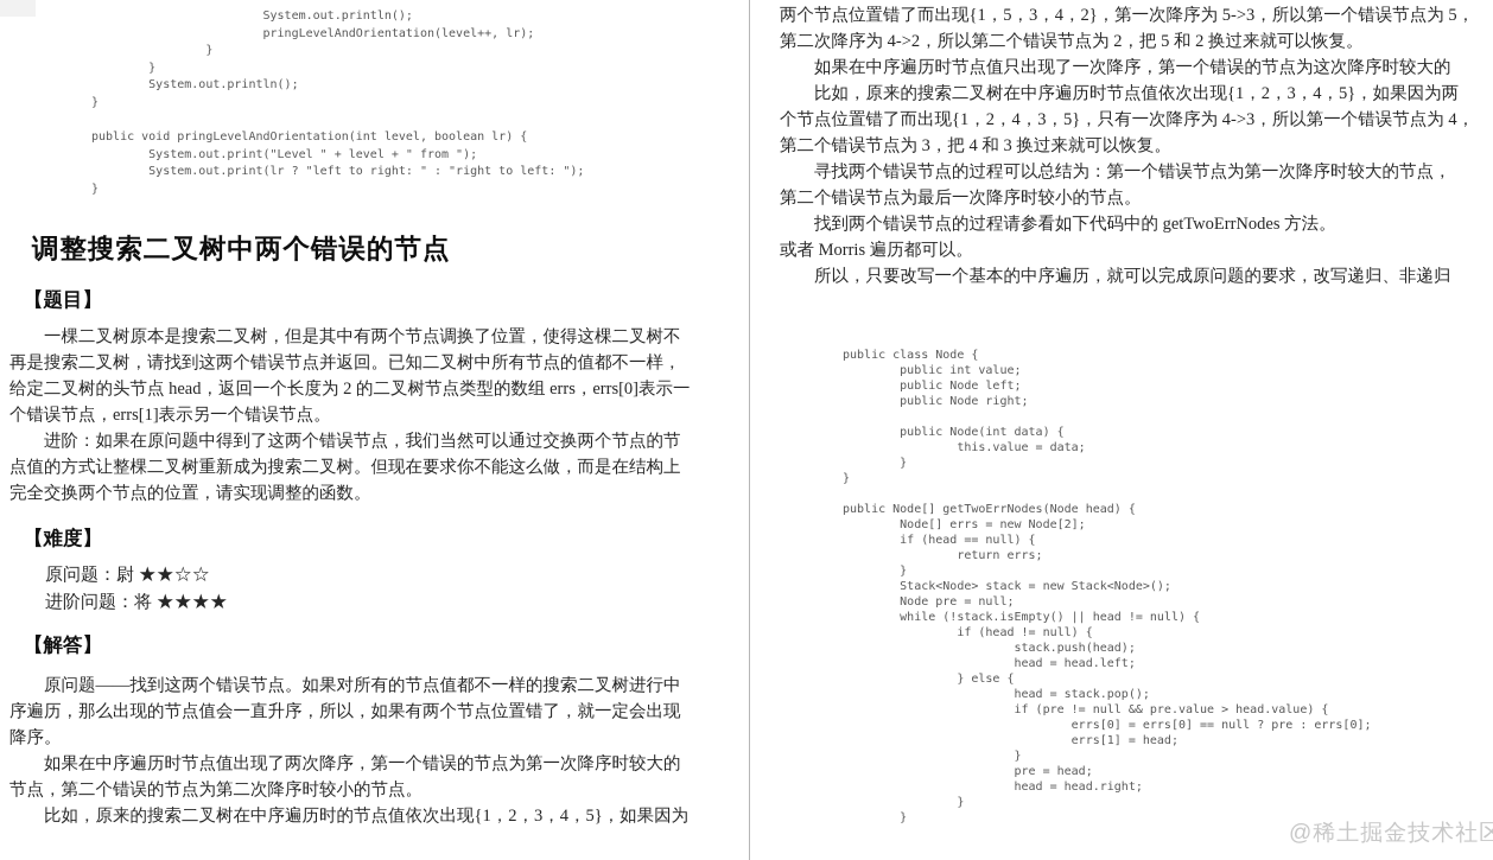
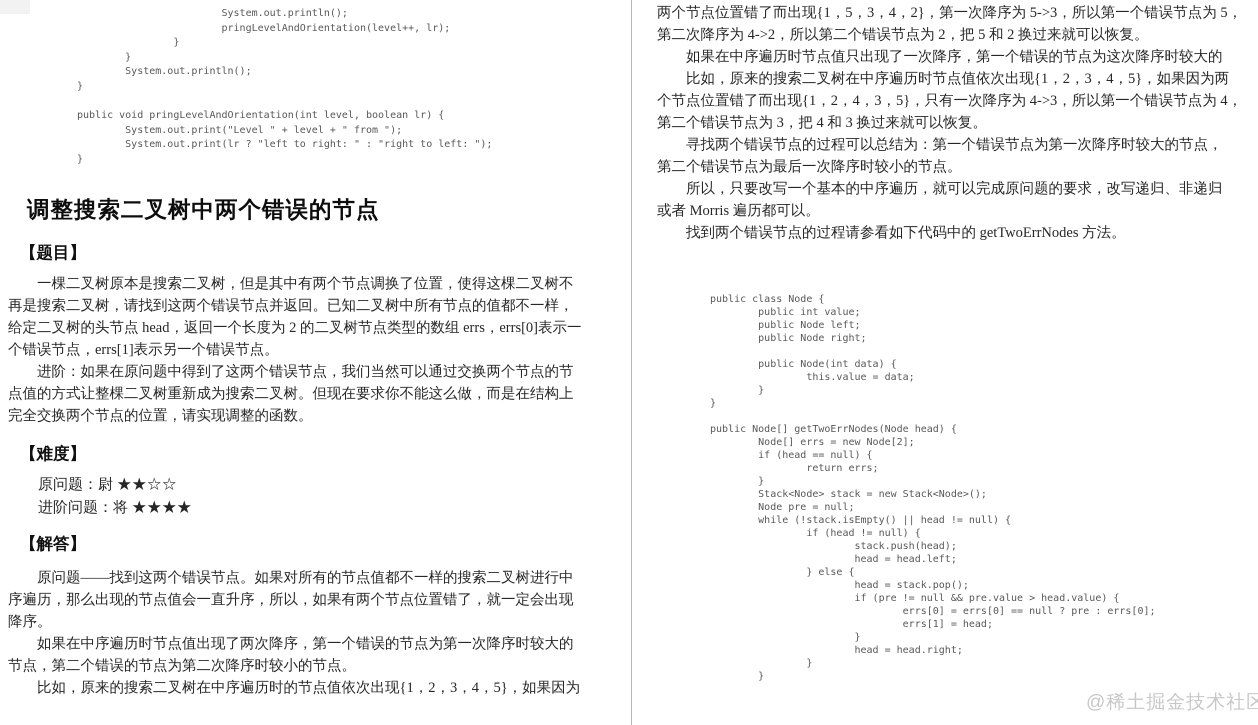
  System.out.println();
  pringLevelAndOrientation(level++, lr);
  }
  }
  System.out.println();
  }
  public void pringLevelAndOrientation(int level, boolean lr) {
  System.out.print("Level " + level + " from ");
  System.out.print(lr ? "left to right: " : "right to left: ");
  }
  调整搜索二叉树中两个错误的节点
  【题目】
  一棵二叉树原本是搜索二叉树，但是其中有两个节点调换了位置，使得这棵二叉树不
  再是搜索二叉树，请找到这两个错误节点并返回。已知二叉树中所有节点的值都不一样，
  给定二叉树的头节点 head，返回一个长度为 2 的二叉树节点类型的数组 errs，errs[0]表示一
  个错误节点，errs[1]表示另一个错误节点。
  进阶：如果在原问题中得到了这两个错误节点，我们当然可以通过交换两个节点的节
  点值的方式让整棵二叉树重新成为搜索二叉树。但现在要求你不能这么做，而是在结构上
  完全交换两个节点的位置，请实现调整的函数。
  【难度】
  原问题：尉 ★★☆☆
  进阶问题：将 ★★★★
  【解答】
  原问题——找到这两个错误节点。如果对所有的节点值都不一样的搜索二叉树进行中
  序遍历，那么出现的节点值会一直升序，所以，如果有两个节点位置错了，就一定会出现
  降序。
  如果在中序遍历时节点值出现了两次降序，第一个错误的节点为第一次降序时较大的
  节点，第二个错误的节点为第二次降序时较小的节点。
  比如，原来的搜索二叉树在中序遍历时的节点值依次出现{1，2，3，4，5}，如果因为
  两个节点位置错了而出现{1，5，3，4，2}，第一次降序为 5->3，所以第一个错误节点为 5，
  第二次降序为 4->2，所以第二个错误节点为 2，把 5 和 2 换过来就可以恢复。
  如果在中序遍历时节点值只出现了一次降序，第一个错误的节点为这次降序时较大的
  比如，原来的搜索二叉树在中序遍历时节点值依次出现{1，2，3，4，5}，如果因为两
  个节点位置错了而出现{1，2，4，3，5}，只有一次降序为 4->3，所以第一个错误节点为 4，
  第二个错误节点为 3，把 4 和 3 换过来就可以恢复。
  寻找两个错误节点的过程可以总结为：第一个错误节点为第一次降序时较大的节点，
  第二个错误节点为最后一次降序时较小的节点。
- 找到两个错误节点的过程请参看如下代码中的 getTwoErrNodes 方法。
+ 所以，只要改写一个基本的中序遍历，就可以完成原问题的要求，改写递归、非递归
  或者 Morris 遍历都可以。
- 所以，只要改写一个基本的中序遍历，就可以完成原问题的要求，改写递归、非递归
+ 找到两个错误节点的过程请参看如下代码中的 getTwoErrNodes 方法。
  public class Node {
  public int value;
  public Node left;
  public Node right;
  public Node(int data) {
  this.value = data;
  }
  }
  public Node[] getTwoErrNodes(Node head) {
  Node[] errs = new Node[2];
  if (head == null) {
  return errs;
  }
  Stack<Node> stack = new Stack<Node>();
  Node pre = null;
  while (!stack.isEmpty() || head != null) {
  if (head != null) {
  stack.push(head);
  head = head.left;
  } else {
  head = stack.pop();
  if (pre != null && pre.value > head.value) {
  errs[0] = errs[0] == null ? pre : errs[0];
  errs[1] = head;
  }
- pre = head;
  head = head.right;
  }
  }
  @稀土掘金技术社区
